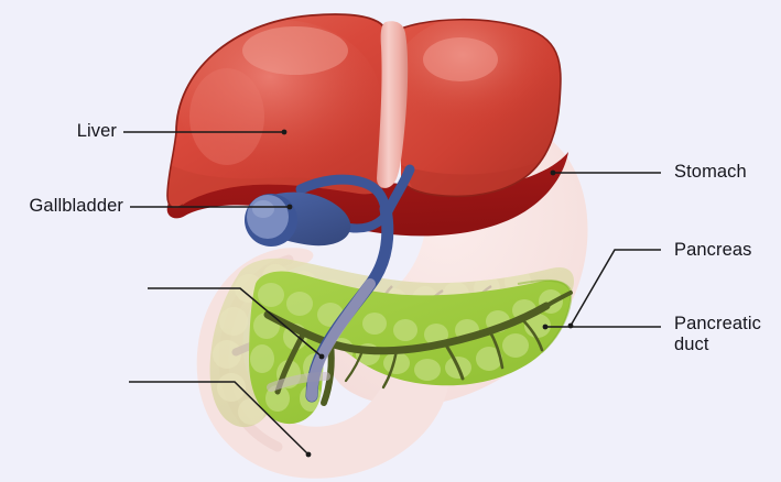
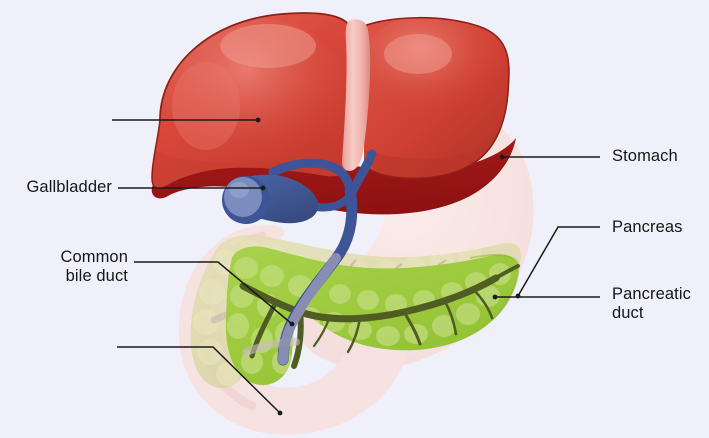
- Liver
  Gallbladder
+ Common
+ bile duct
  Stomach
  Pancreas
  Pancreatic
  duct
